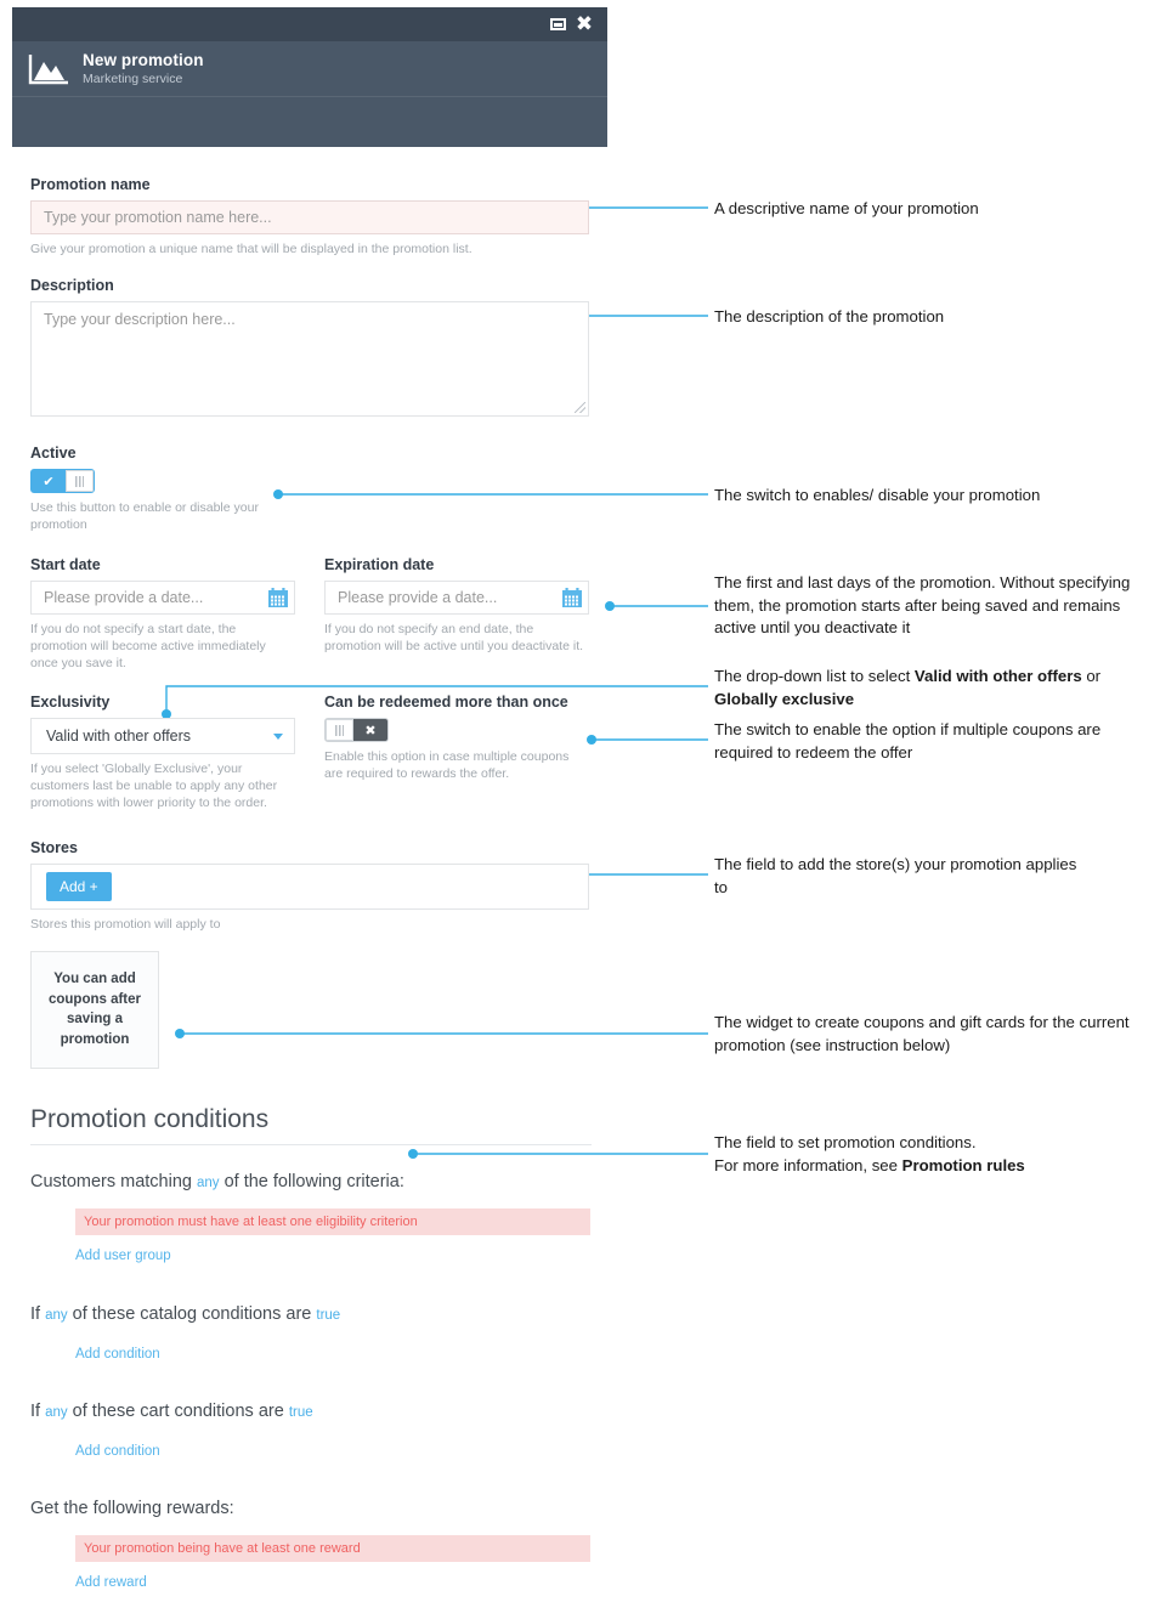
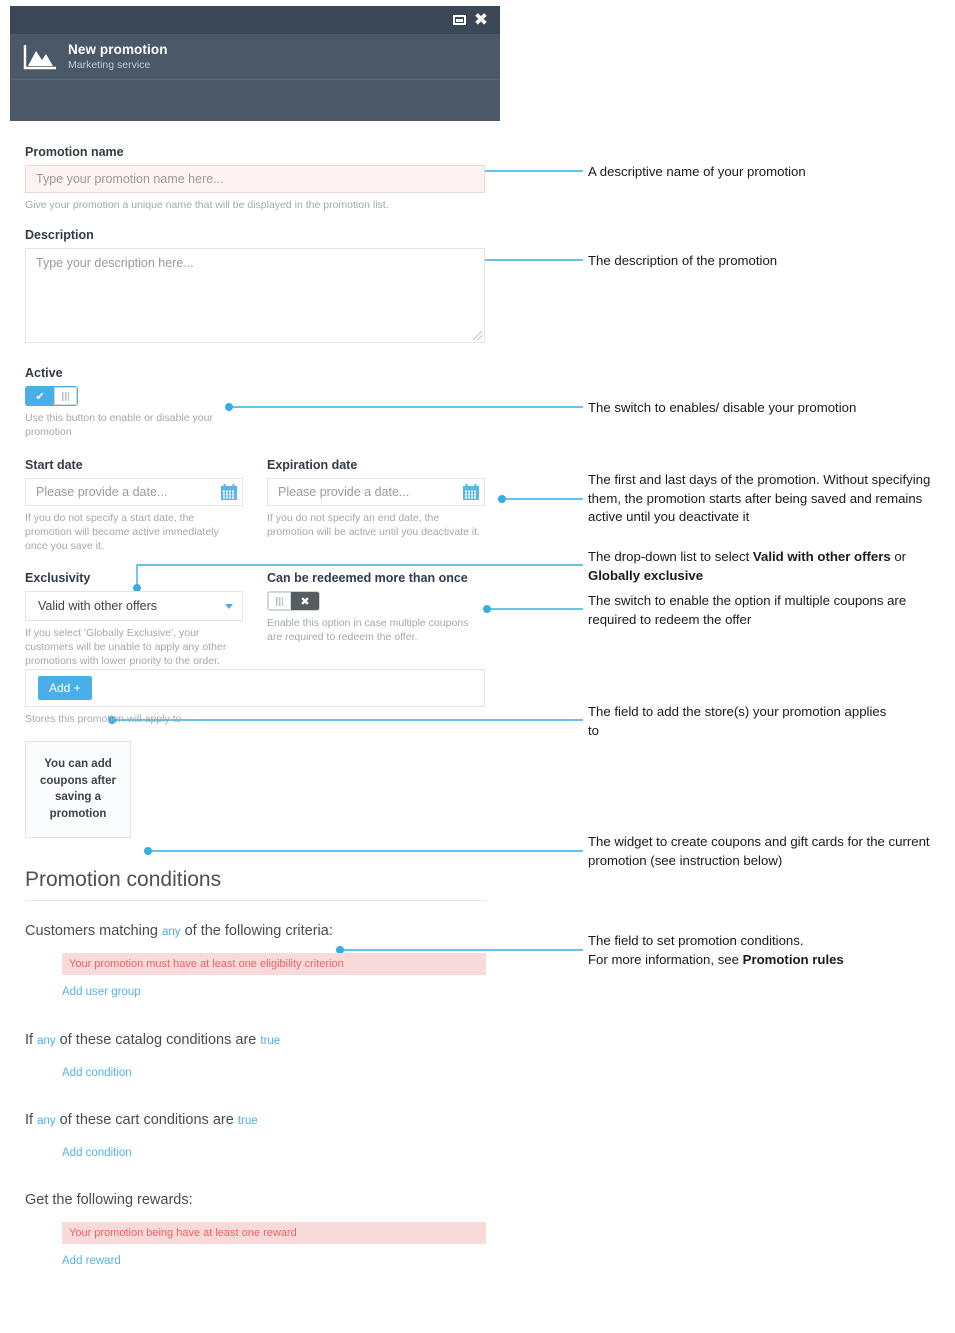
  ✖
  New promotion
  Marketing service
  Promotion name
  Type your promotion name here...
  Give your promotion a unique name that will be displayed in the promotion list.
  Description
  Type your description here...
  Active
  ✔
  Use this button to enable or disable your promotion
  Start date
  Please provide a date...
  If you do not specify a start date, the promotion will become active immediately once you save it.
  Expiration date
  Please provide a date...
  If you do not specify an end date, the promotion will be active until you deactivate it.
  Exclusivity
  Valid with other offers
- If you select 'Globally Exclusive', your customers last be unable to apply any other promotions with lower priority to the order.
+ If you select 'Globally Exclusive', your customers will be unable to apply any other promotions with lower priority to the order.
  Can be redeemed more than once
  ✖
- Enable this option in case multiple coupons are required to rewards the offer.
+ Enable this option in case multiple coupons are required to redeem the offer.
- Stores
  Add +
  Stores this promotion will apply to
  You can add coupons after saving a promotion
  Promotion conditions
  Customers matching any of the following criteria:
  Your promotion must have at least one eligibility criterion
  Add user group
  If any of these catalog conditions are true
  Add condition
  If any of these cart conditions are true
  Add condition
  Get the following rewards:
  Your promotion being have at least one reward
  Add reward
  A descriptive name of your promotion
  The description of the promotion
  The switch to enables/ disable your promotion
  The first and last days of the promotion. Without specifying them, the promotion starts after being saved and remains active until you deactivate it
  The drop-down list to select Valid with other offers or Globally exclusive
  The switch to enable the option if multiple coupons are required to redeem the offer
  The field to add the store(s) your promotion applies to
  The widget to create coupons and gift cards for the current promotion (see instruction below)
  The field to set promotion conditions.
  For more information, see Promotion rules
